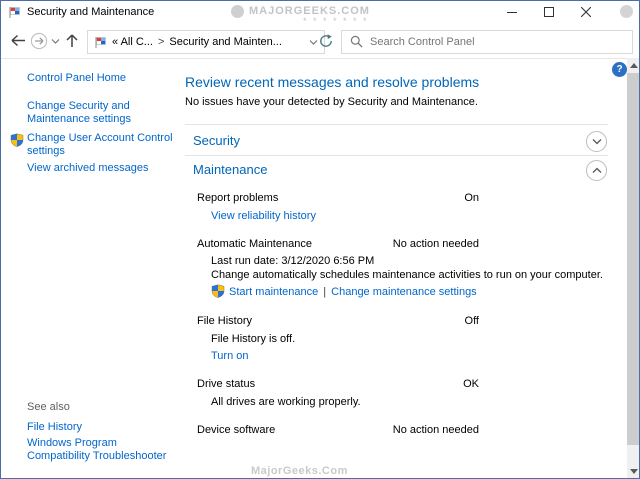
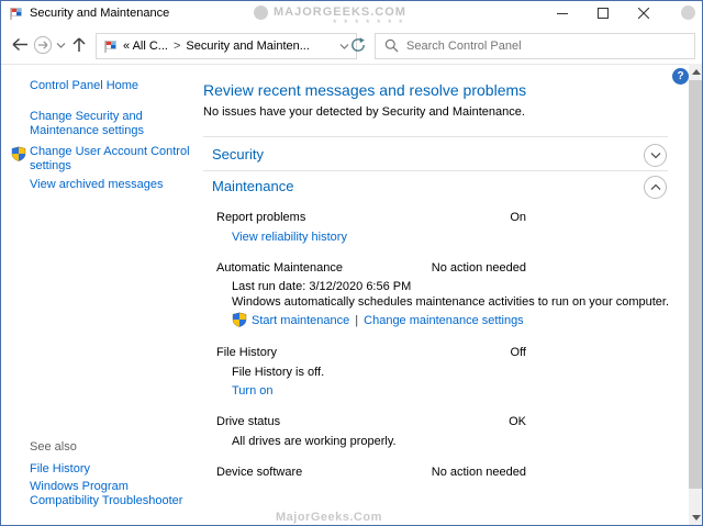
  Security and Maintenance
  MAJORGEEKS.COM
  * * * * * * *
  « All C...
  >
  Security and Mainten...
  Search Control Panel
  Control Panel Home
  Change Security and
  Maintenance settings
  Change User Account Control
  settings
  View archived messages
  See also
  File History
  Windows Program
  Compatibility Troubleshooter
  ?
  Review recent messages and resolve problems
  No issues have your detected by Security and Maintenance.
  Security
  Maintenance
  Report problems
  On
  View reliability history
  Automatic Maintenance
  No action needed
  Last run date: 3/12/2020 6:56 PM
- Change automatically schedules maintenance activities to run on your computer.
+ Windows automatically schedules maintenance activities to run on your computer.
  Start maintenance
  |
  Change maintenance settings
  File History
  Off
  File History is off.
  Turn on
  Drive status
  OK
  All drives are working properly.
  Device software
  No action needed
  MajorGeeks.Com
